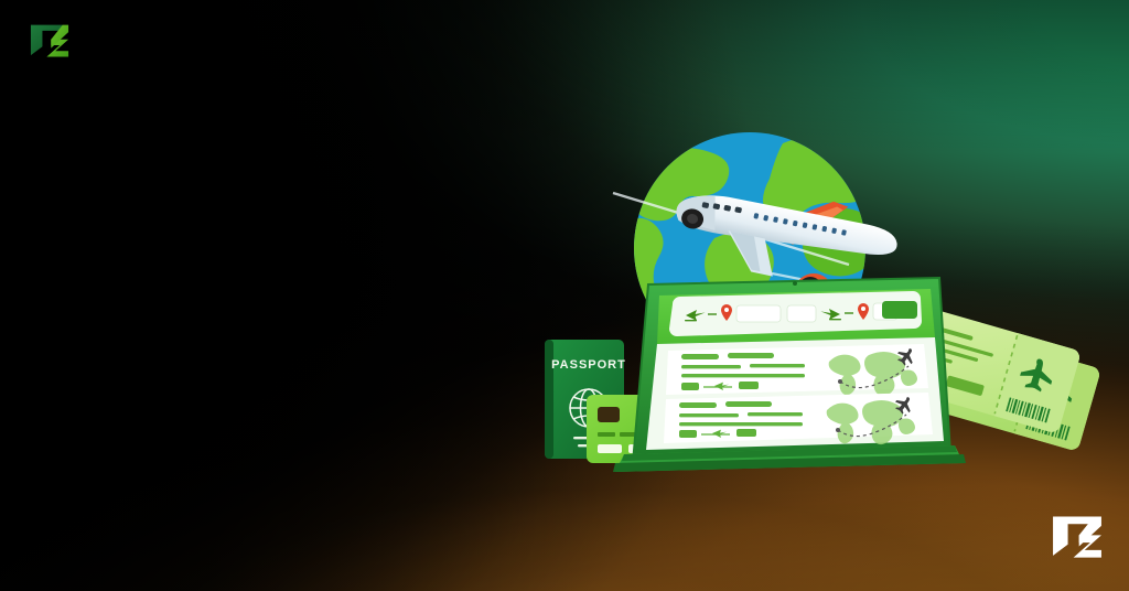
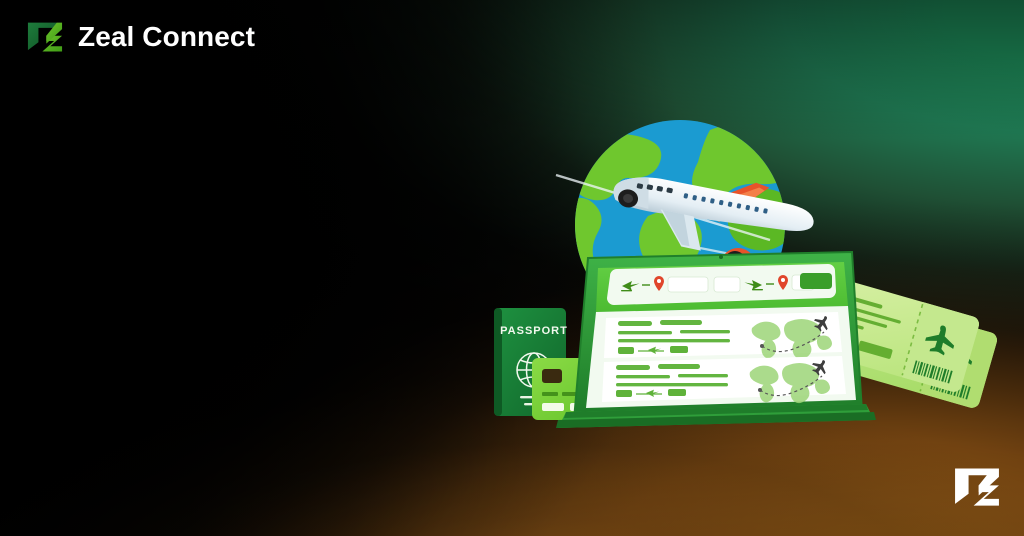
+ Zeal Connect
  PASSPORT
